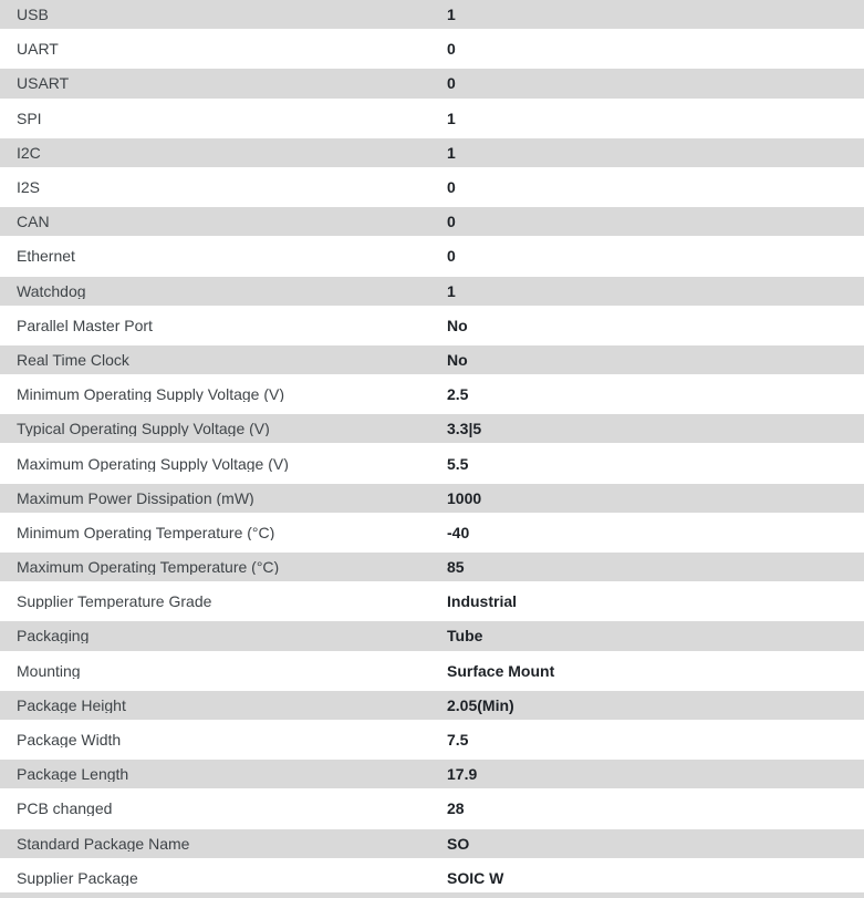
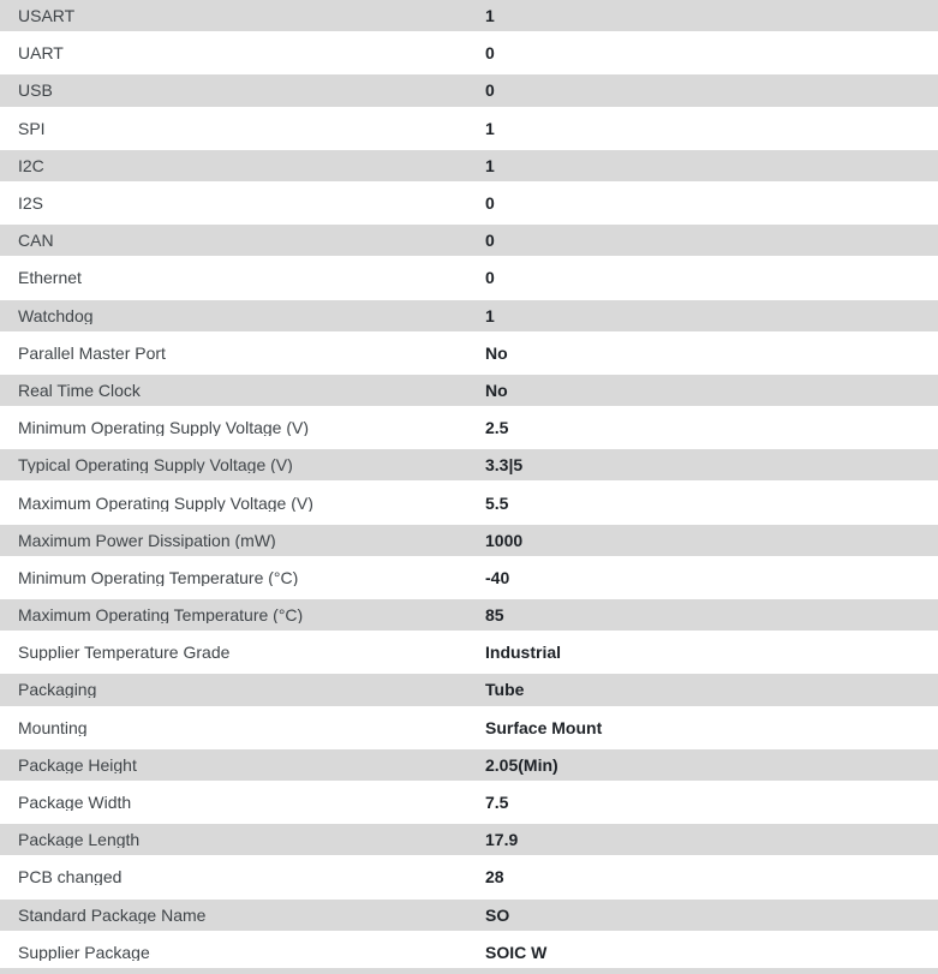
- USB
+ USART
  1
  UART
  0
- USART
+ USB
  0
  SPI
  1
  I2C
  1
  I2S
  0
  CAN
  0
  Ethernet
  0
  Watchdog
  1
  Parallel Master Port
  No
  Real Time Clock
  No
  Minimum Operating Supply Voltage (V)
  2.5
  Typical Operating Supply Voltage (V)
  3.3|5
  Maximum Operating Supply Voltage (V)
  5.5
  Maximum Power Dissipation (mW)
  1000
  Minimum Operating Temperature (°C)
  -40
  Maximum Operating Temperature (°C)
  85
  Supplier Temperature Grade
  Industrial
  Packaging
  Tube
  Mounting
  Surface Mount
  Package Height
  2.05(Min)
  Package Width
  7.5
  Package Length
  17.9
  PCB changed
  28
  Standard Package Name
  SO
  Supplier Package
  SOIC W
